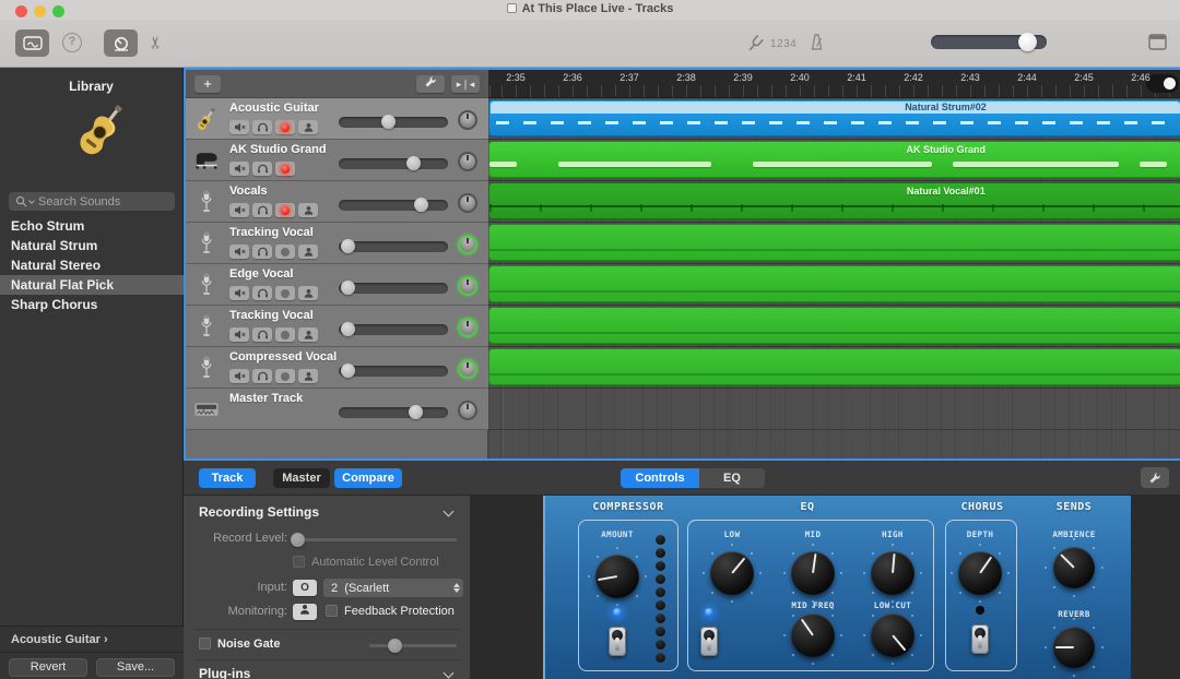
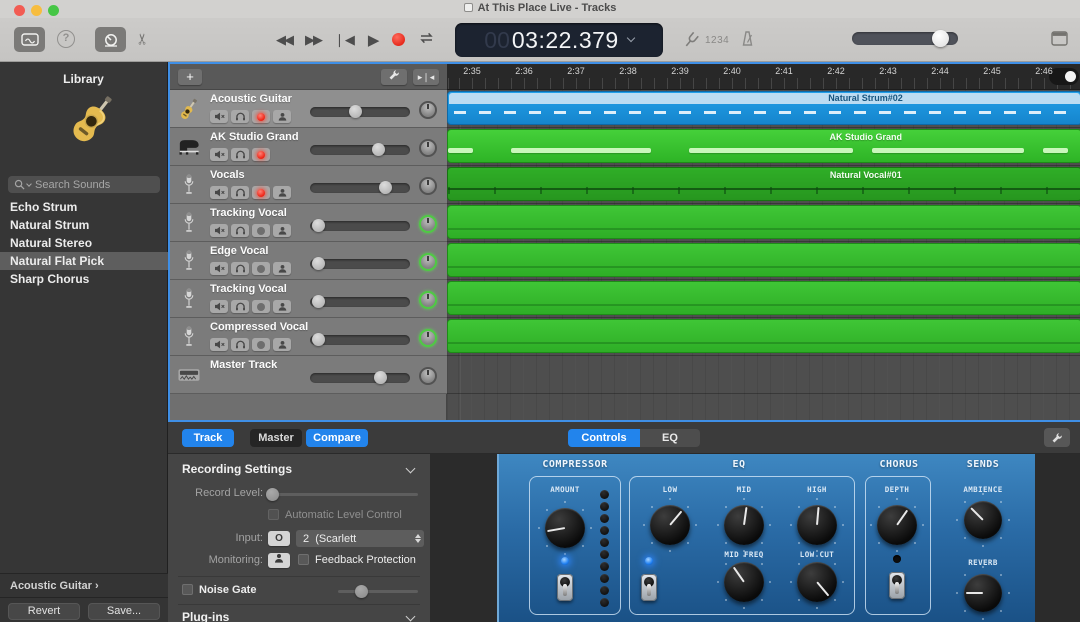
  At This Place Live - Tracks
  ?
+ ◀◀
+ ▶▶
+ ❘◀
+ ▶
+ 00
+ 03:22.379
  1234
  Library
  Search Sounds
  Echo Strum
  Natural Strum
  Natural Stereo
  Natural Flat Pick
  Sharp Chorus
  Acoustic Guitar ›
  Revert
  Save...
  +
  ▸❘◂
  2:35
  2:36
  2:37
  2:38
  2:39
  2:40
  2:41
  2:42
  2:43
  2:44
  2:45
  2:46
  Acoustic Guitar
  AK Studio Grand
  Vocals
  Tracking Vocal
  Edge Vocal
  Tracking Vocal
  Compressed Vocal
  Master Track
  Natural Strum#02
  AK Studio Grand
  Natural Vocal#01
  Track
  Master
  Compare
  Controls
  EQ
  Recording Settings
  Record Level:
  Automatic Level Control
  Input:
  O
  2 (Scarlett
  Monitoring:
  Feedback Protection
  Noise Gate
  Plug-ins
  COMPRESSOR
  EQ
  CHORUS
  SENDS
  AMOUNT
  LOW
  MID
  HIGH
  MIDREQ
  LOW CUT
  DEPTH
  AMBIENCE
  REVERB
